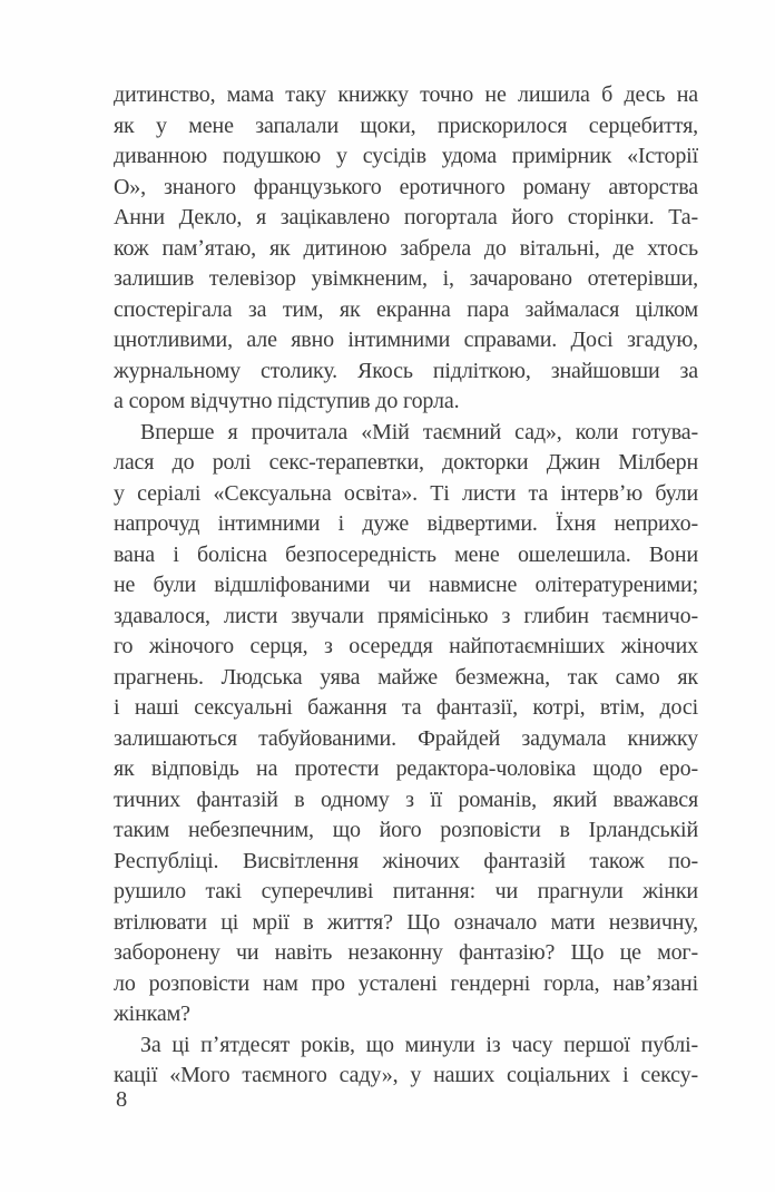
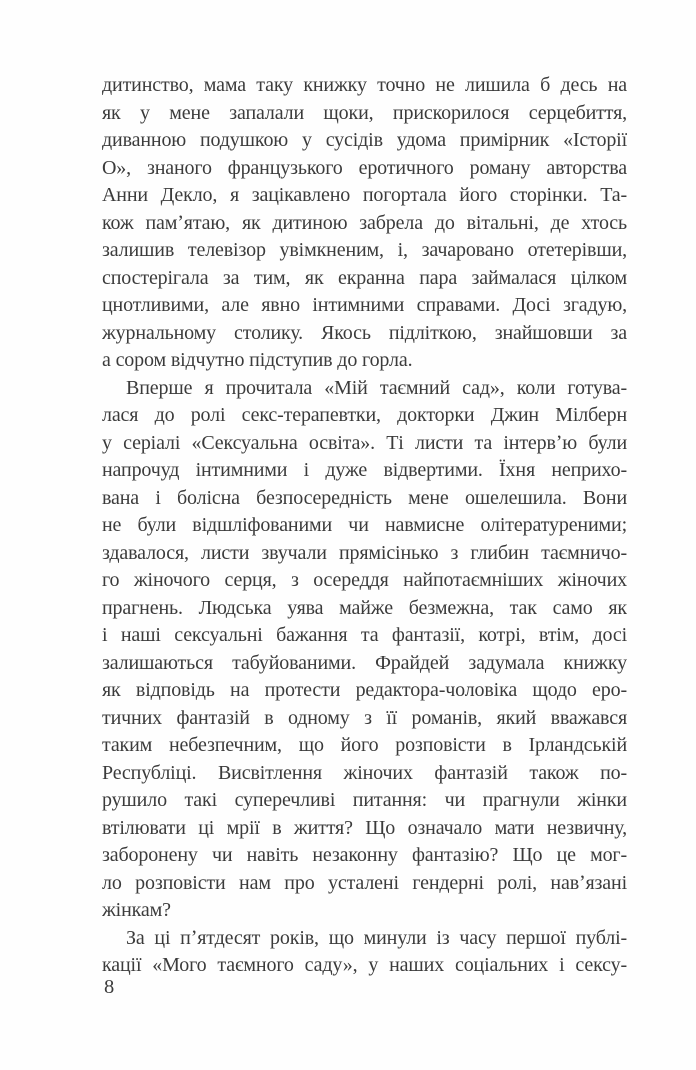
  дитинство, мама таку книжку точно не лишила б десь на
  як у мене запалали щоки, прискорилося серцебиття,
  диванною подушкою у сусідів удома примірник «Історії
  О», знаного французького еротичного роману авторства
  Анни Декло, я зацікавлено погортала його сторінки. Та-
  кож памʼятаю, як дитиною забрела до вітальні, де хтось
  залишив телевізор увімкненим, і, зачаровано отетерівши,
  спостерігала за тим, як екранна пара займалася цілком
  цнотливими, але явно інтимними справами. Досі згадую,
  журнальному столику. Якось підліткою, знайшовши за
  а сором відчутно підступив до горла.
  Вперше я прочитала «Мій таємний сад», коли готува-
  лася до ролі секс-терапевтки, докторки Джин Мілберн
  у серіалі «Сексуальна освіта». Ті листи та інтервʼю були
  напрочуд інтимними і дуже відвертими. Їхня неприхо-
  вана і болісна безпосередність мене ошелешила. Вони
  не були відшліфованими чи навмисне олітературеними;
  здавалося, листи звучали прямісінько з глибин таємничо-
  го жіночого серця, з осереддя найпотаємніших жіночих
  прагнень. Людська уява майже безмежна, так само як
  і наші сексуальні бажання та фантазії, котрі, втім, досі
  залишаються табуйованими. Фрайдей задумала книжку
  як відповідь на протести редактора-чоловіка щодо еро-
  тичних фантазій в одному з її романів, який вважався
  таким небезпечним, що його розповісти в Ірландській
  Республіці. Висвітлення жіночих фантазій також по-
  рушило такі суперечливі питання: чи прагнули жінки
  втілювати ці мрії в життя? Що означало мати незвичну,
  заборонену чи навіть незаконну фантазію? Що це мог-
- ло розповісти нам про усталені гендерні горла, навʼязані
+ ло розповісти нам про усталені гендерні ролі, навʼязані
  жінкам?
  За ці пʼятдесят років, що минули із часу першої публі-
  кації «Мого таємного саду», у наших соціальних і сексу-
  8
